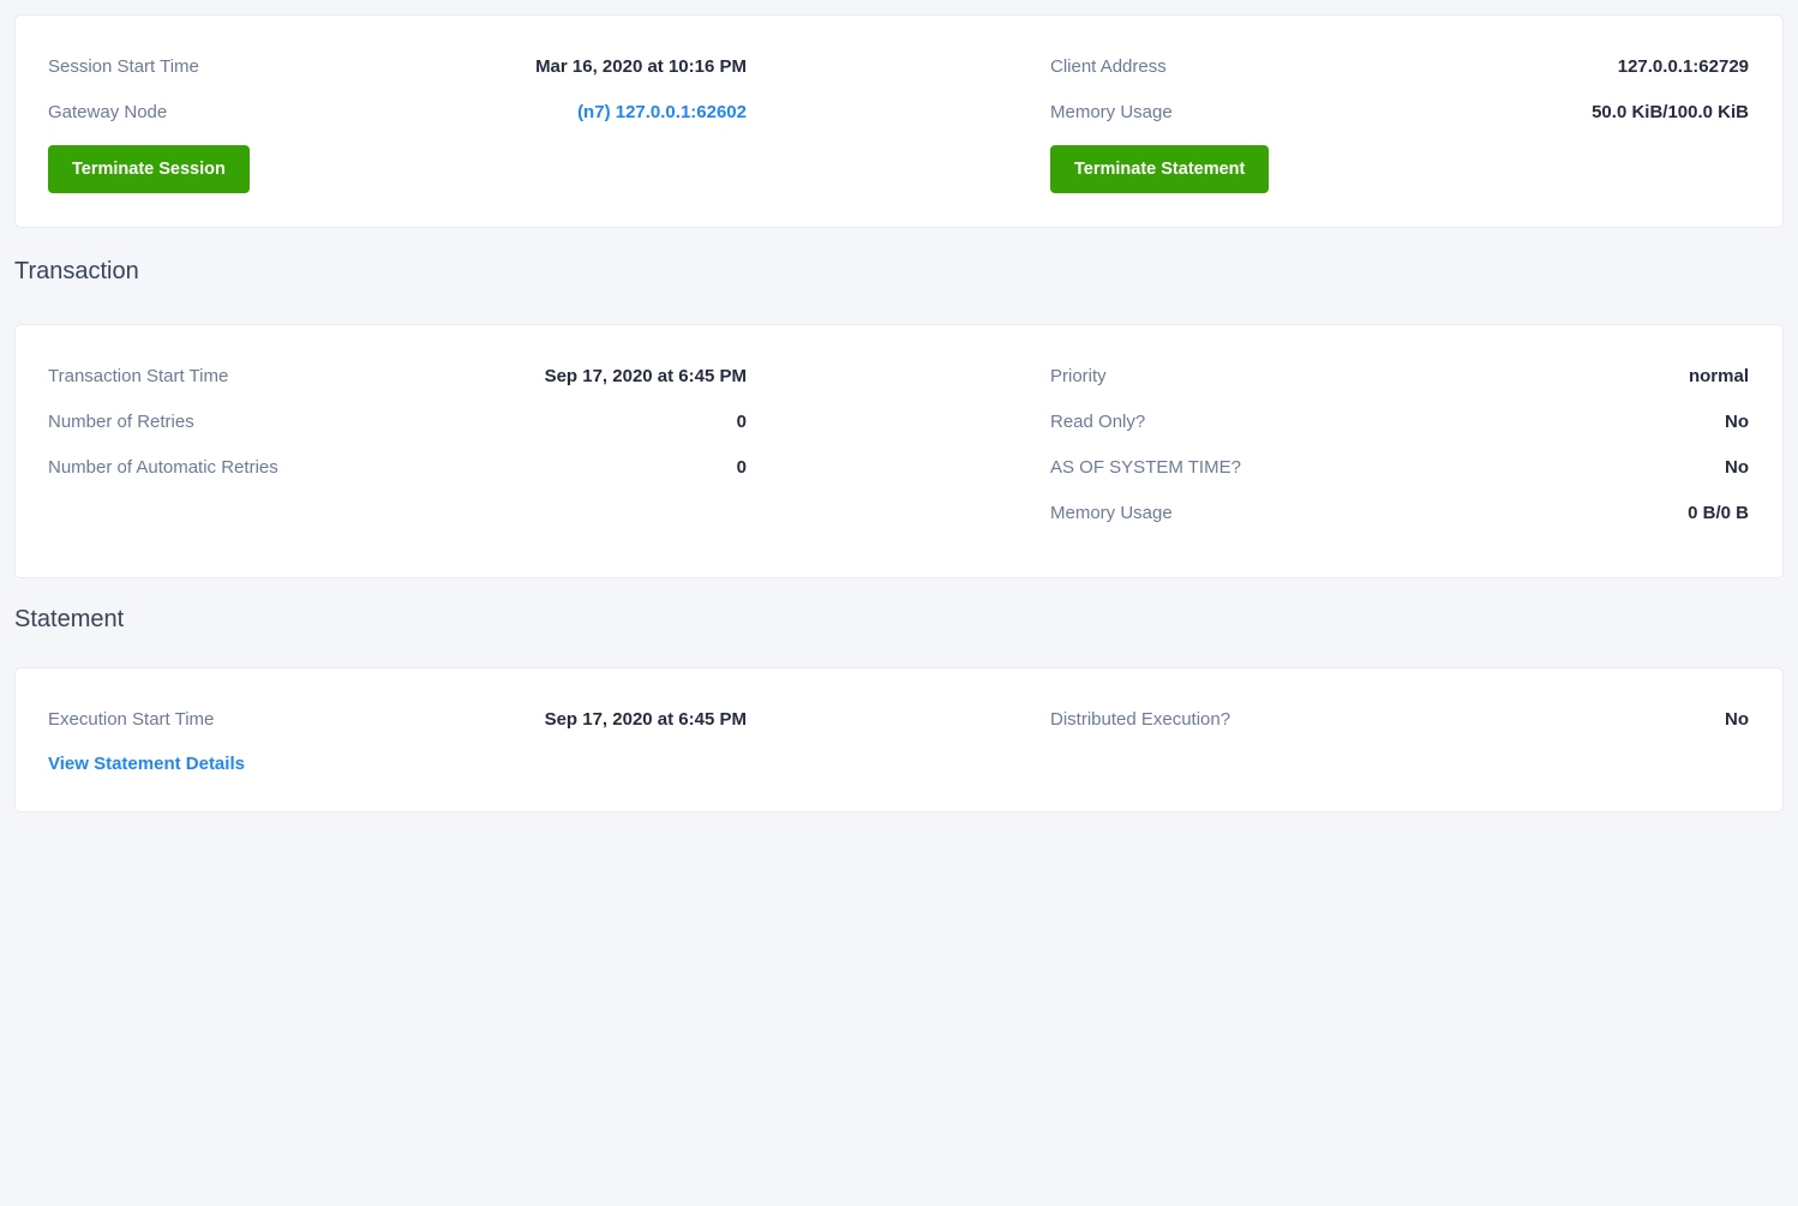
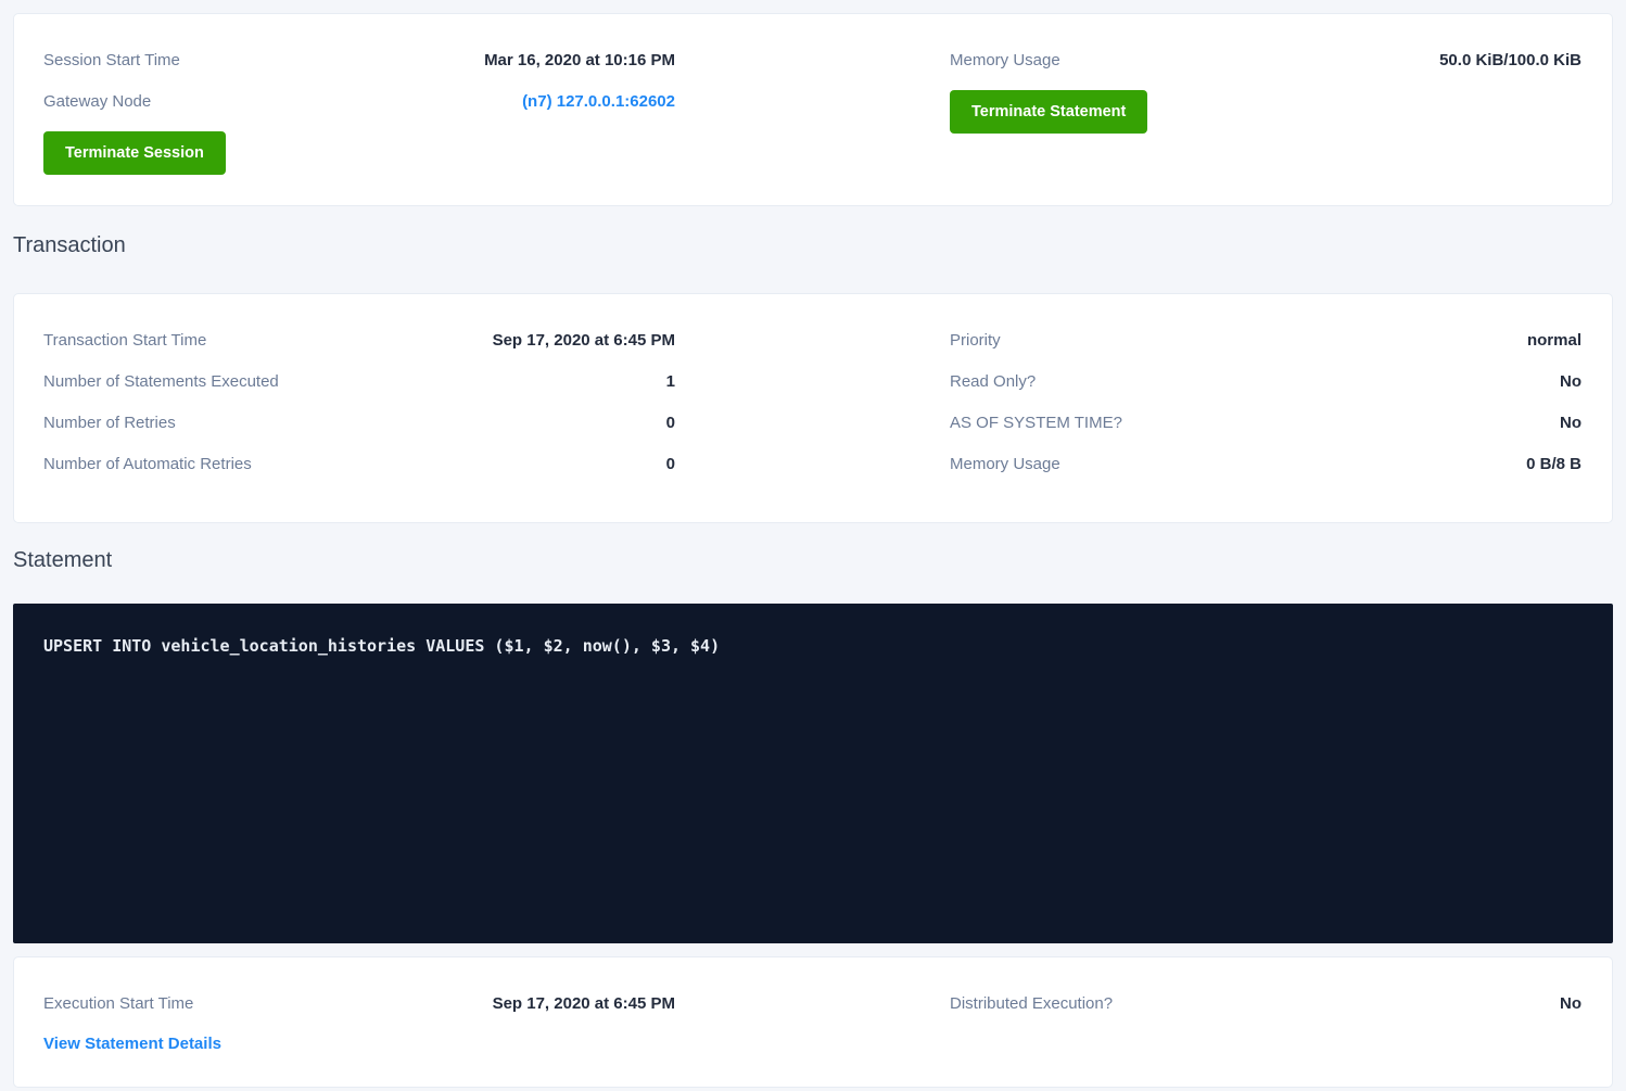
  Session Start Time
  Mar 16, 2020 at 10:16 PM
  Gateway Node
  (n7) 127.0.0.1:62602
  Terminate Session
- Client Address
- 127.0.0.1:62729
  Memory Usage
  50.0 KiB/100.0 KiB
  Terminate Statement
  Transaction
  Transaction Start Time
  Sep 17, 2020 at 6:45 PM
+ Number of Statements Executed
+ 1
  Number of Retries
  0
  Number of Automatic Retries
  0
  Priority
  normal
  Read Only?
  No
  AS OF SYSTEM TIME?
  No
  Memory Usage
- 0 B/0 B
+ 0 B/8 B
  Statement
+ UPSERT INTO vehicle_location_histories VALUES ($1, $2, now(), $3, $4)
  Execution Start Time
  Sep 17, 2020 at 6:45 PM
  View Statement Details
  Distributed Execution?
  No
